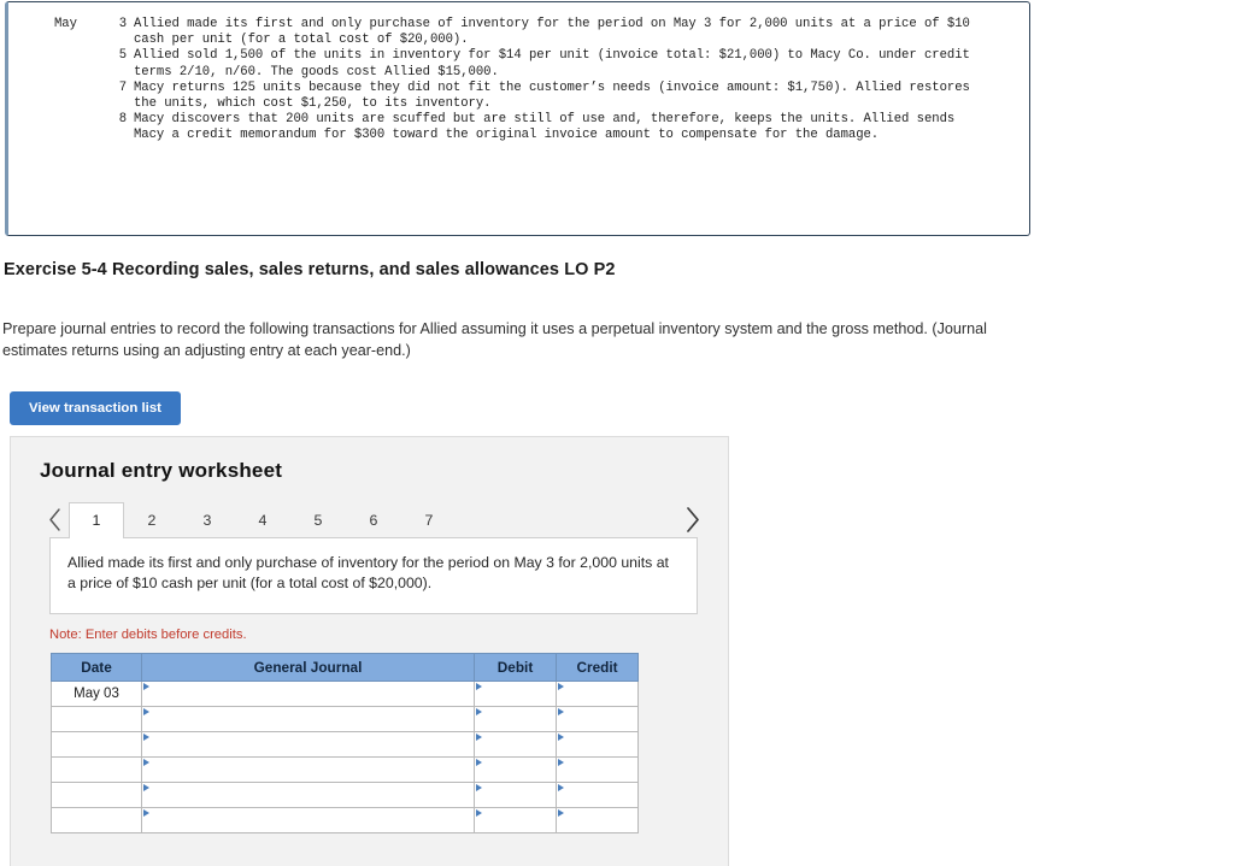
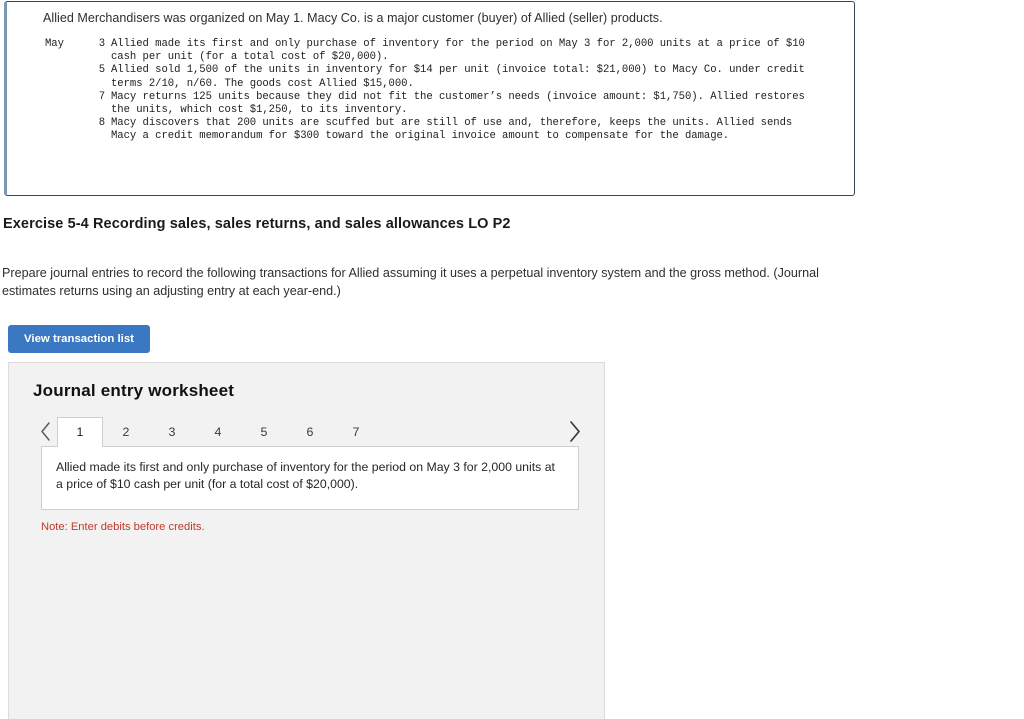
+ Allied Merchandisers was organized on May 1. Macy Co. is a major customer (buyer) of Allied (seller) products.
  May
  3
  Allied made its first and only purchase of inventory for the period on May 3 for 2,000 units at a price of $10
  cash per unit (for a total cost of $20,000).
  5
  Allied sold 1,500 of the units in inventory for $14 per unit (invoice total: $21,000) to Macy Co. under credit
  terms 2/10, n/60. The goods cost Allied $15,000.
  7
  Macy returns 125 units because they did not fit the customer’s needs (invoice amount: $1,750). Allied restores
  the units, which cost $1,250, to its inventory.
  8
  Macy discovers that 200 units are scuffed but are still of use and, therefore, keeps the units. Allied sends
  Macy a credit memorandum for $300 toward the original invoice amount to compensate for the damage.
  Exercise 5-4 Recording sales, sales returns, and sales allowances LO P2
  Prepare journal entries to record the following transactions for Allied assuming it uses a perpetual inventory system and the gross method. (Journal estimates returns using an adjusting entry at each year-end.)
  View transaction list
  Journal entry worksheet
  1
  2
  3
  4
  5
  6
  7
  Allied made its first and only purchase of inventory for the period on May 3 for 2,000 units at a price of $10 cash per unit (for a total cost of $20,000).
  Note: Enter debits before credits.
- Date	General Journal	Debit	Credit
- May 03
